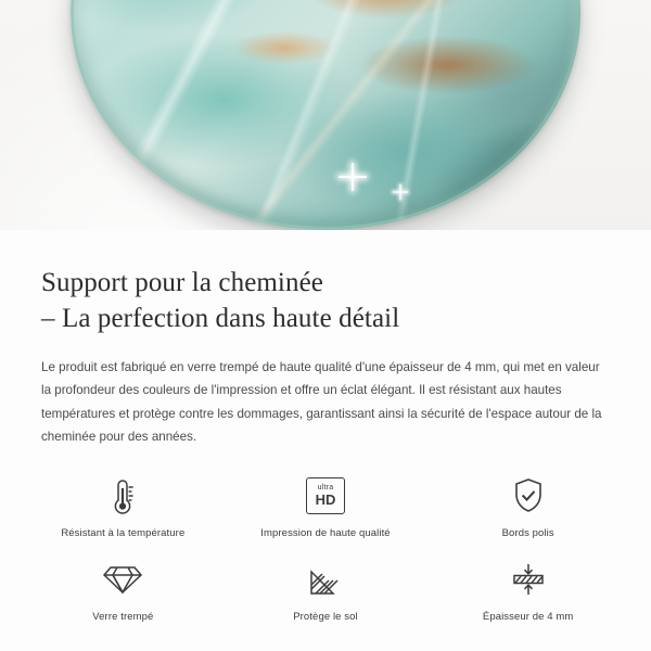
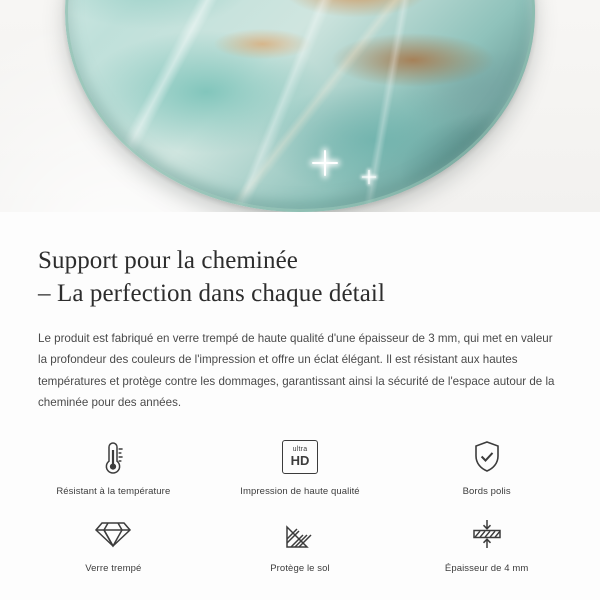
  Support pour la cheminée
- – La perfection dans haute détail
+ – La perfection dans chaque détail
- Le produit est fabriqué en verre trempé de haute qualité d'une épaisseur de 4 mm, qui met en valeur la profondeur des couleurs de l'impression et offre un éclat élégant. Il est résistant aux hautes températures et protège contre les dommages, garantissant ainsi la sécurité de l'espace autour de la cheminée pour des années.
+ Le produit est fabriqué en verre trempé de haute qualité d'une épaisseur de 3 mm, qui met en valeur la profondeur des couleurs de l'impression et offre un éclat élégant. Il est résistant aux hautes températures et protège contre les dommages, garantissant ainsi la sécurité de l'espace autour de la cheminée pour des années.
  Résistant à la température
  HD
  Impression de haute qualité
  Bords polis
  Verre trempé
  Protège le sol
  Épaisseur de 4 mm
